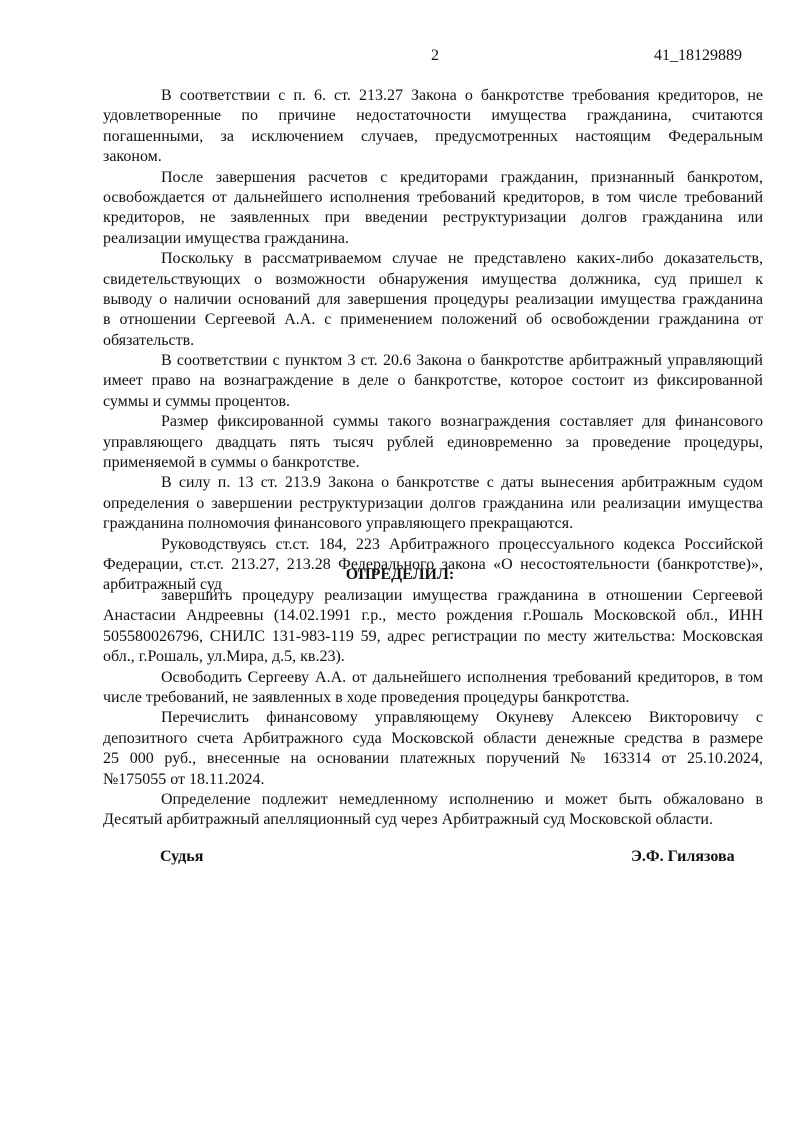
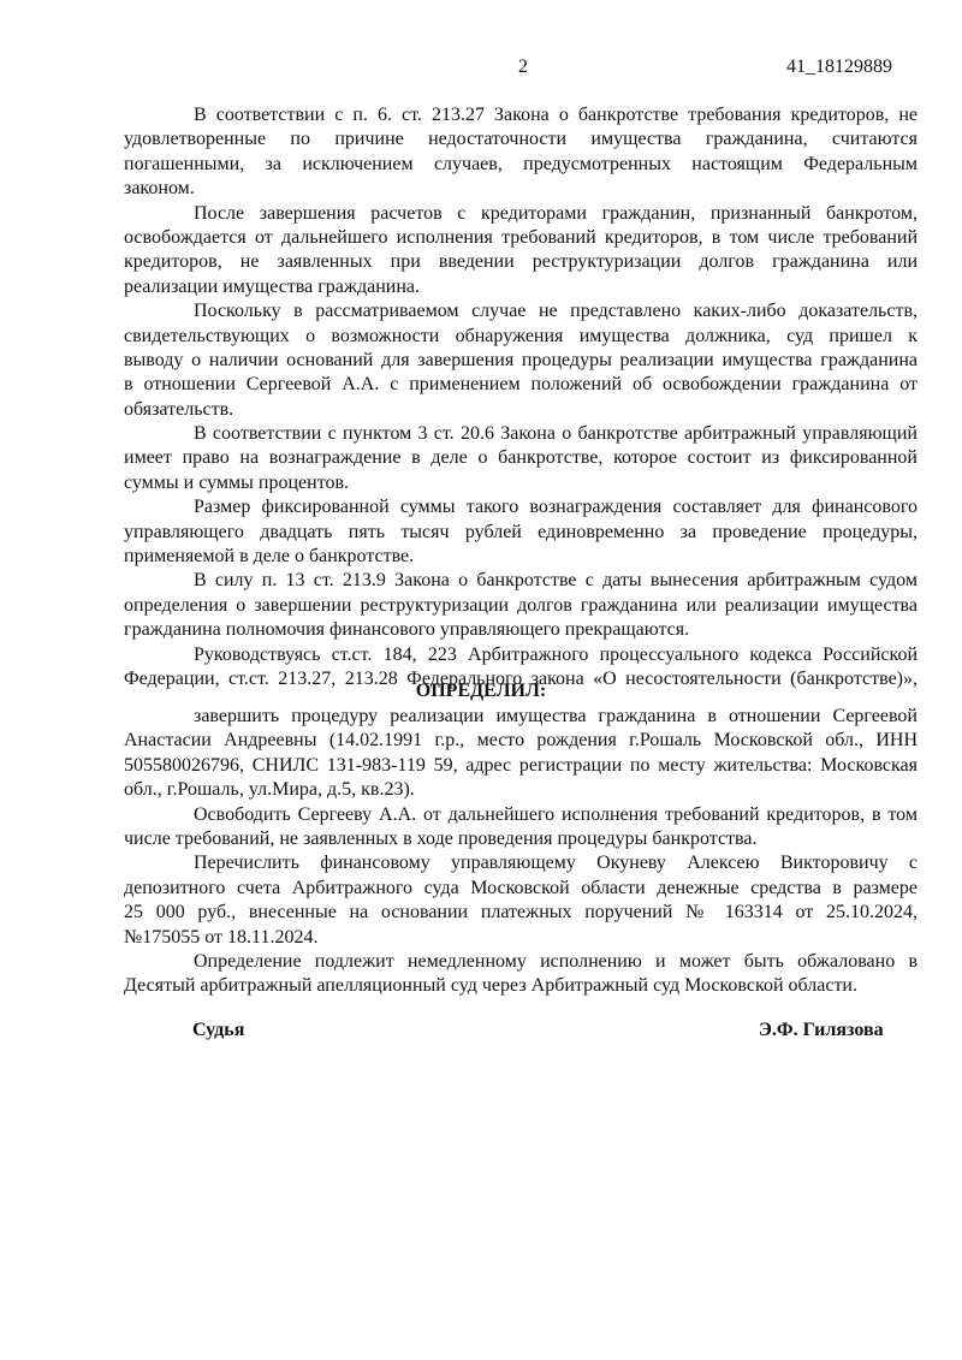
  2
  41_18129889
  В соответствии с п. 6. ст. 213.27 Закона о банкротстве требования кредиторов, не
  удовлетворенные по причине недостаточности имущества гражданина, считаются
  погашенными, за исключением случаев, предусмотренных настоящим Федеральным
  законом.
  После завершения расчетов с кредиторами гражданин, признанный банкротом,
  освобождается от дальнейшего исполнения требований кредиторов, в том числе требований
  кредиторов, не заявленных при введении реструктуризации долгов гражданина или
  реализации имущества гражданина.
  Поскольку в рассматриваемом случае не представлено каких-либо доказательств,
  свидетельствующих о возможности обнаружения имущества должника, суд пришел к
  выводу о наличии оснований для завершения процедуры реализации имущества гражданина
  в отношении Сергеевой А.А. с применением положений об освобождении гражданина от
  обязательств.
  В соответствии с пунктом 3 ст. 20.6 Закона о банкротстве арбитражный управляющий
  имеет право на вознаграждение в деле о банкротстве, которое состоит из фиксированной
  суммы и суммы процентов.
  Размер фиксированной суммы такого вознаграждения составляет для финансового
  управляющего двадцать пять тысяч рублей единовременно за проведение процедуры,
- применяемой в суммы о банкротстве.
+ применяемой в деле о банкротстве.
  В силу п. 13 ст. 213.9 Закона о банкротстве с даты вынесения арбитражным судом
  определения о завершении реструктуризации долгов гражданина или реализации имущества
  гражданина полномочия финансового управляющего прекращаются.
  Руководствуясь ст.ст. 184, 223 Арбитражного процессуального кодекса Российской
  Федерации, ст.ст. 213.27, 213.28 Федерального закона «О несостоятельности (банкротстве)»,
- арбитражный суд
  ОПРЕДЕЛИЛ:
  завершить процедуру реализации имущества гражданина в отношении Сергеевой
  Анастасии Андреевны (14.02.1991 г.р., место рождения г.Рошаль Московской обл., ИНН
  505580026796, СНИЛС 131-983-119 59, адрес регистрации по месту жительства: Московская
  обл., г.Рошаль, ул.Мира, д.5, кв.23).
  Освободить Сергееву А.А. от дальнейшего исполнения требований кредиторов, в том
  числе требований, не заявленных в ходе проведения процедуры банкротства.
  Перечислить финансовому управляющему Окуневу Алексею Викторовичу с
  депозитного счета Арбитражного суда Московской области денежные средства в размере
  25 000 руб., внесенные на основании платежных поручений № 163314 от 25.10.2024,
  №175055 от 18.11.2024.
  Определение подлежит немедленному исполнению и может быть обжаловано в
  Десятый арбитражный апелляционный суд через Арбитражный суд Московской области.
  Судья
  Э.Ф. Гилязова
